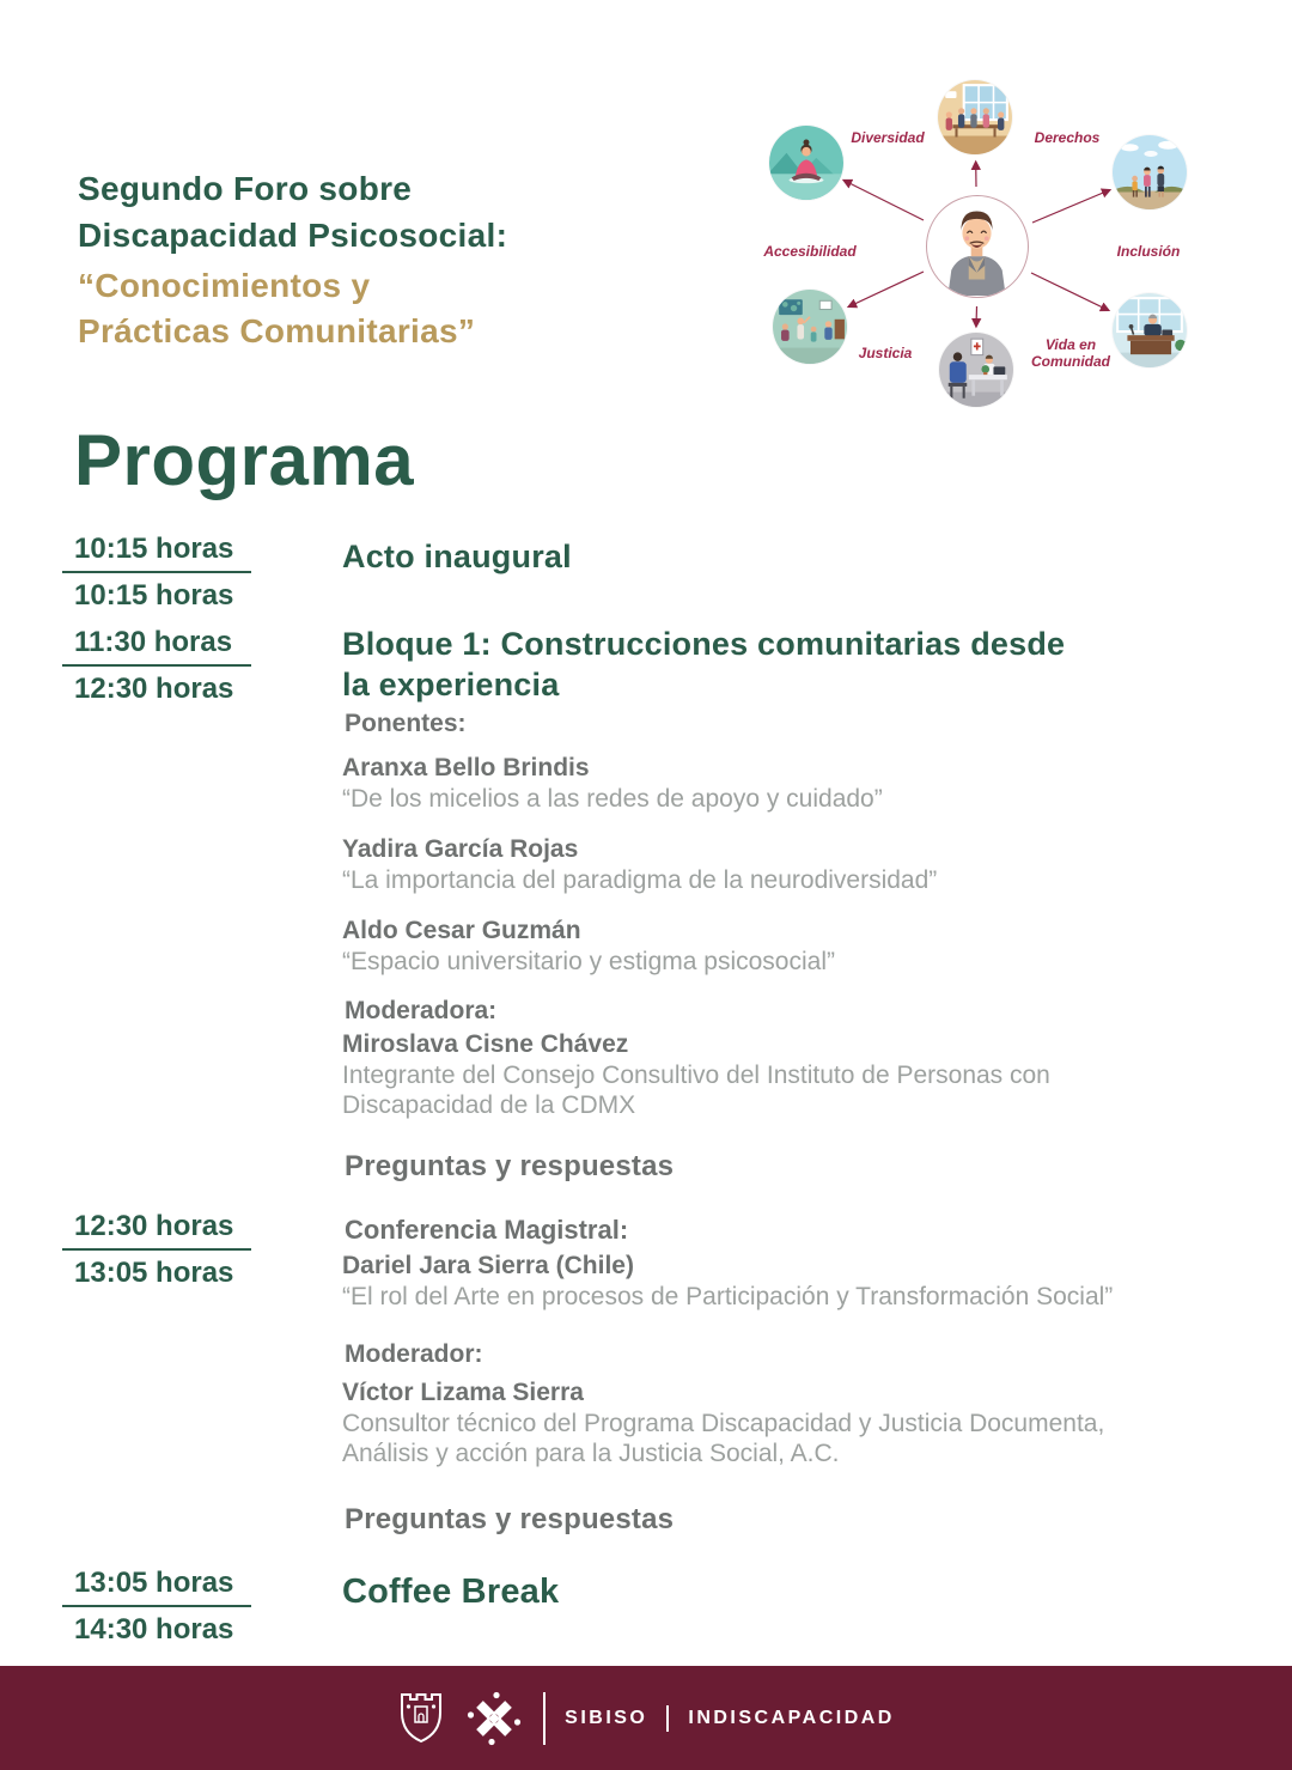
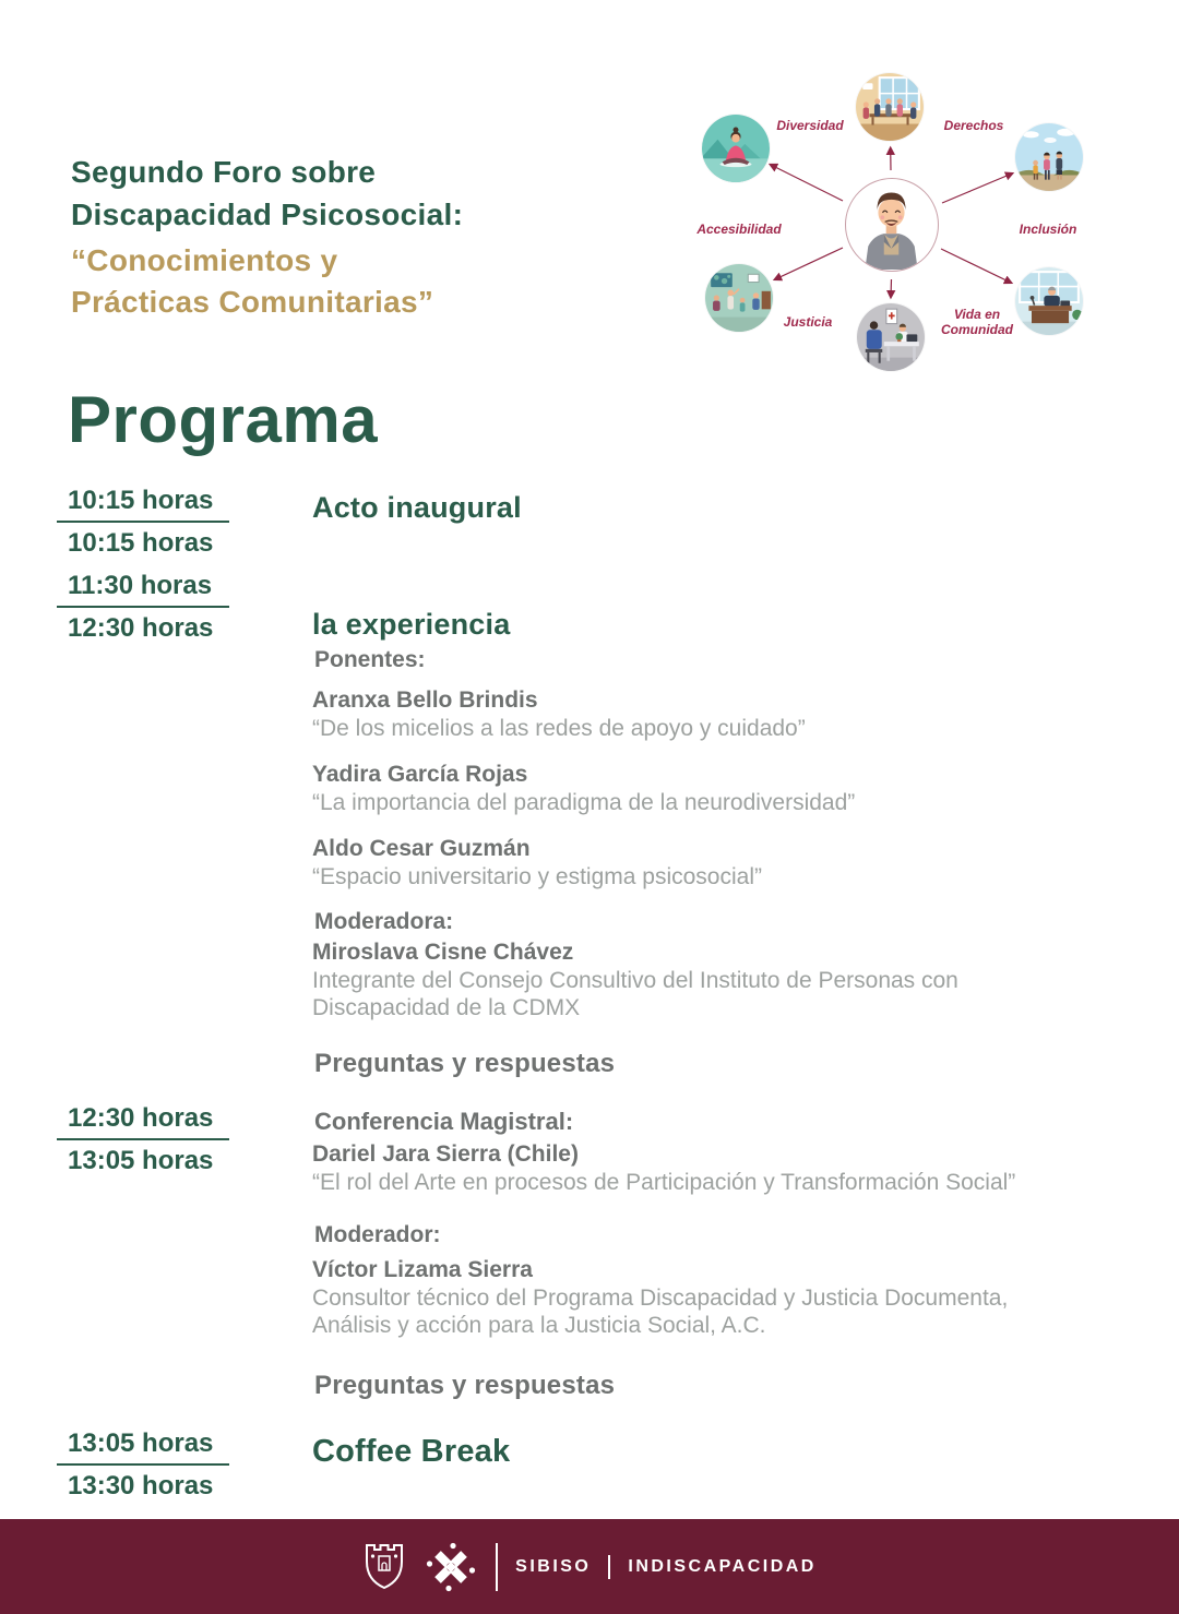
  Segundo Foro sobre
  Discapacidad Psicosocial:
  “Conocimientos y
  Prácticas Comunitarias”
  Diversidad
  Derechos
  Inclusión
  Accesibilidad
  Justicia
  Vida en Comunidad
  Programa
  10:15 horas
  10:15 horas
  Acto inaugural
  11:30 horas
  12:30 horas
- Bloque 1: Construcciones comunitarias desde
  la experiencia
  Ponentes:
  Aranxa Bello Brindis
  “De los micelios a las redes de apoyo y cuidado”
  Yadira García Rojas
  “La importancia del paradigma de la neurodiversidad”
  Aldo Cesar Guzmán
  “Espacio universitario y estigma psicosocial”
  Moderadora:
  Miroslava Cisne Chávez
  Integrante del Consejo Consultivo del Instituto de Personas con
  Discapacidad de la CDMX
  Preguntas y respuestas
  12:30 horas
  13:05 horas
  Conferencia Magistral:
  Dariel Jara Sierra (Chile)
  “El rol del Arte en procesos de Participación y Transformación Social”
  Moderador:
  Víctor Lizama Sierra
  Consultor técnico del Programa Discapacidad y Justicia Documenta,
  Análisis y acción para la Justicia Social, A.C.
  Preguntas y respuestas
  13:05 horas
- 14:30 horas
+ 13:30 horas
  Coffee Break
  SIBISO
  INDISCAPACIDAD
